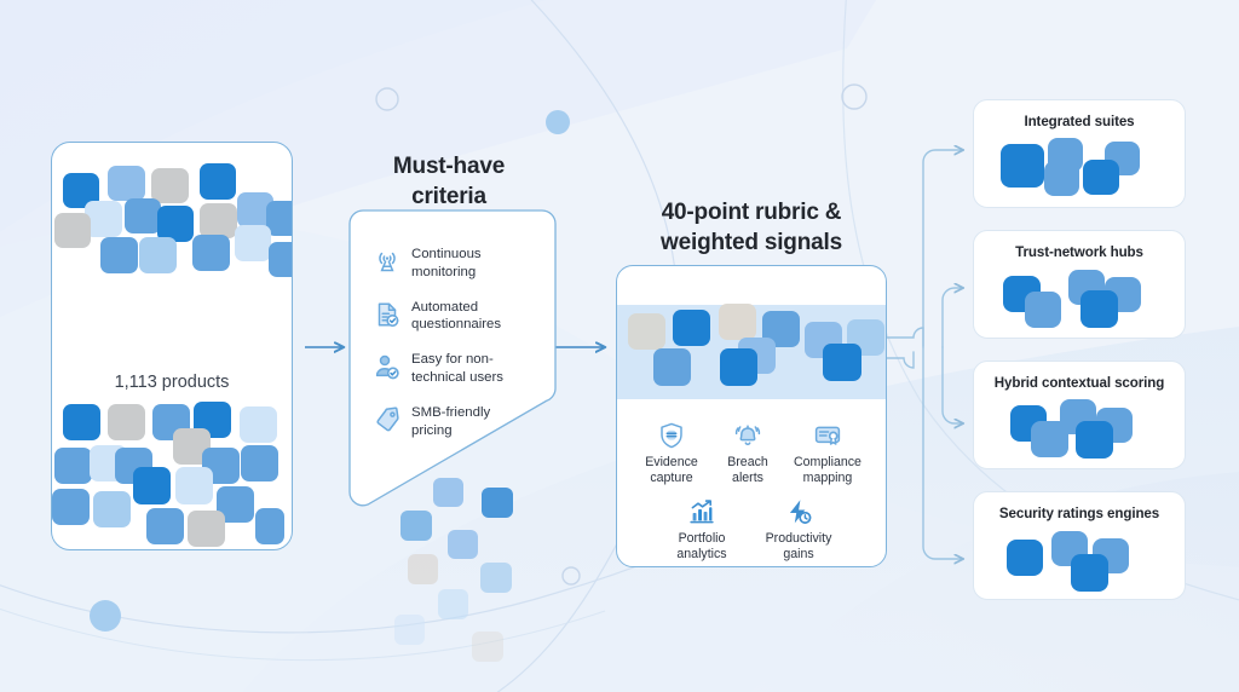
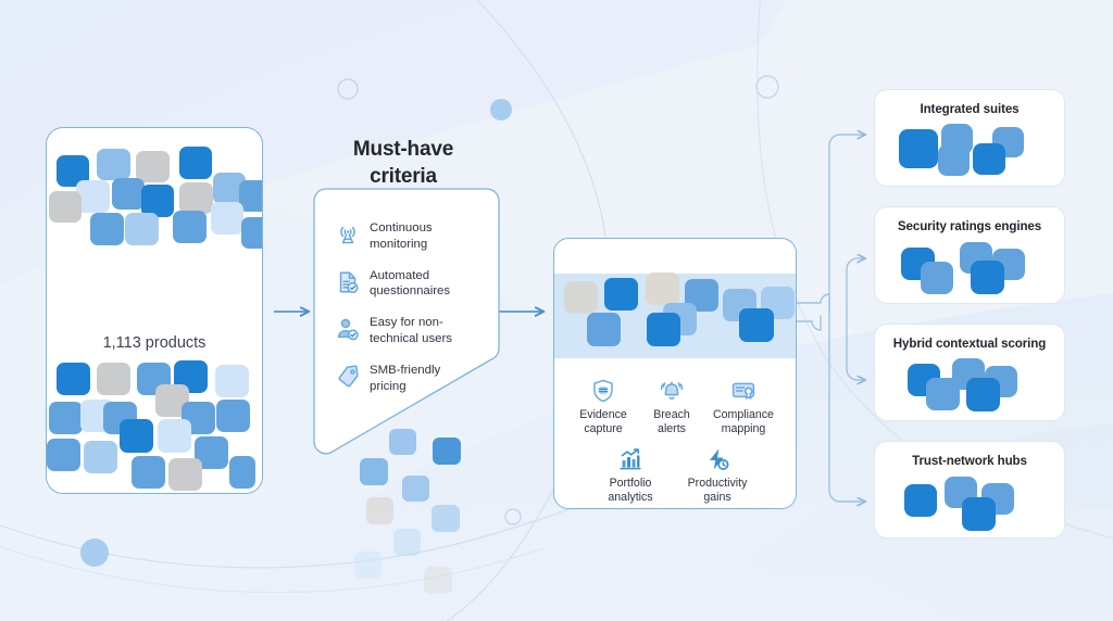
  1,113 products
  Must-have
  criteria
  Continuous
  monitoring
  Automated
  questionnaires
  Easy for non-
  technical users
  SMB-friendly
  pricing
- 40-point rubric &
- weighted signals
  Evidence
  capture
  Breach
  alerts
  Compliance
  mapping
  Portfolio
  analytics
  Productivity
  gains
  Integrated suites
- Trust-network hubs
+ Security ratings engines
  Hybrid contextual scoring
- Security ratings engines
+ Trust-network hubs
